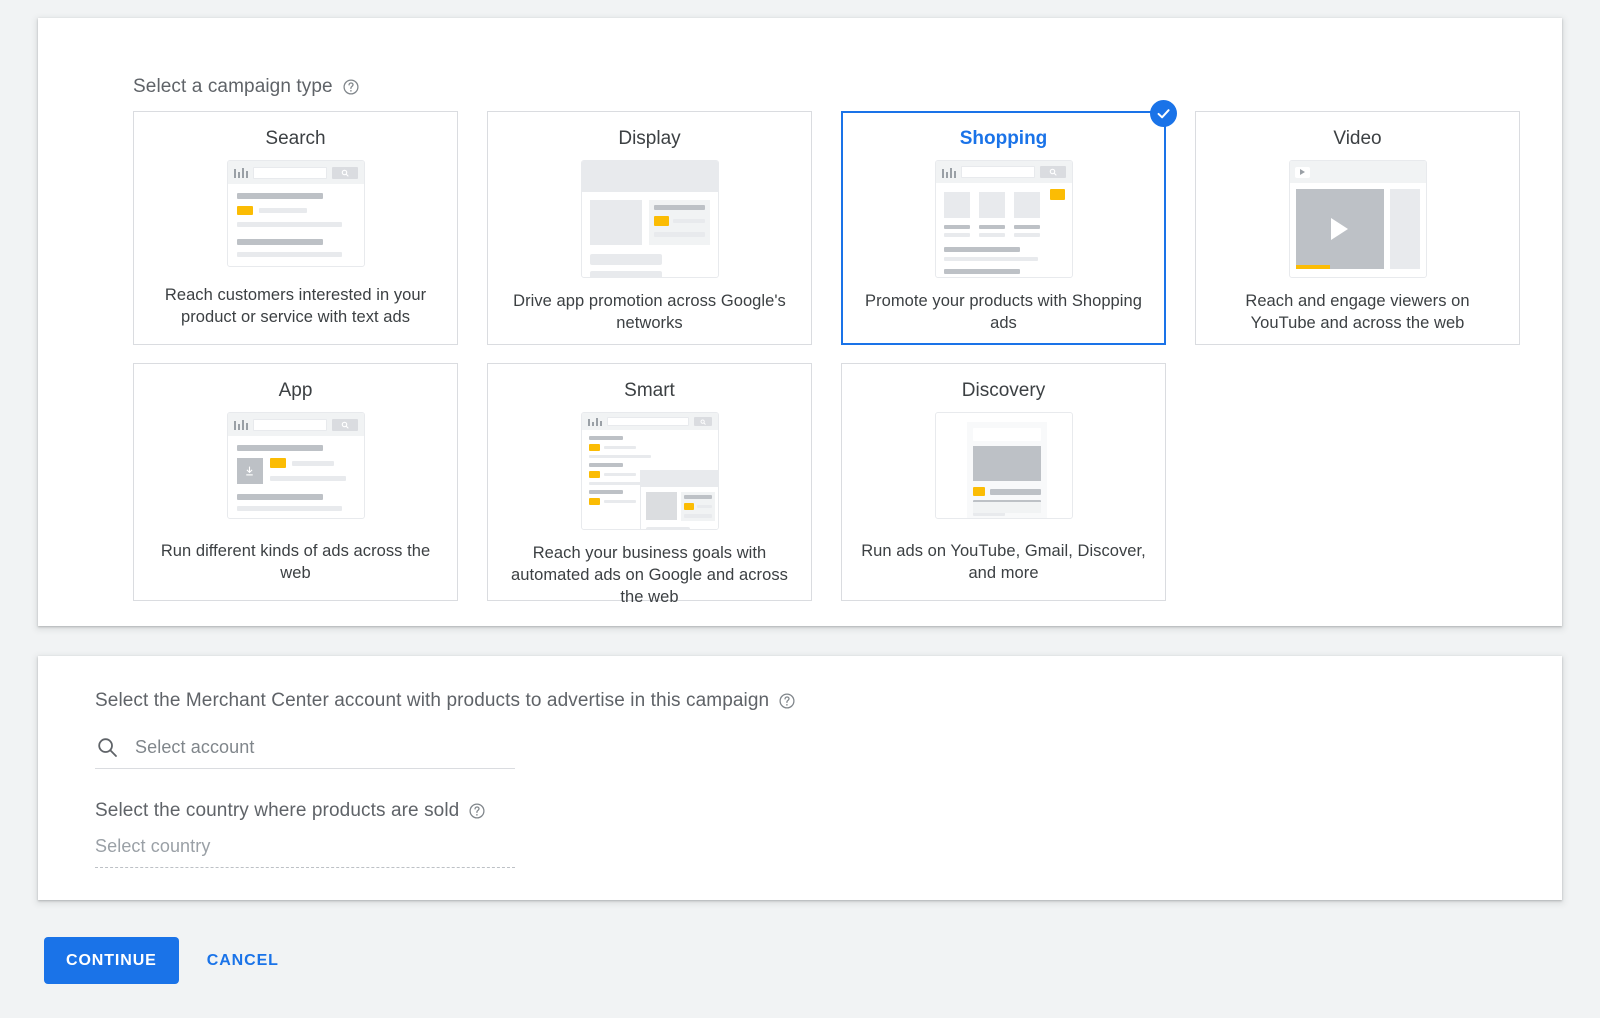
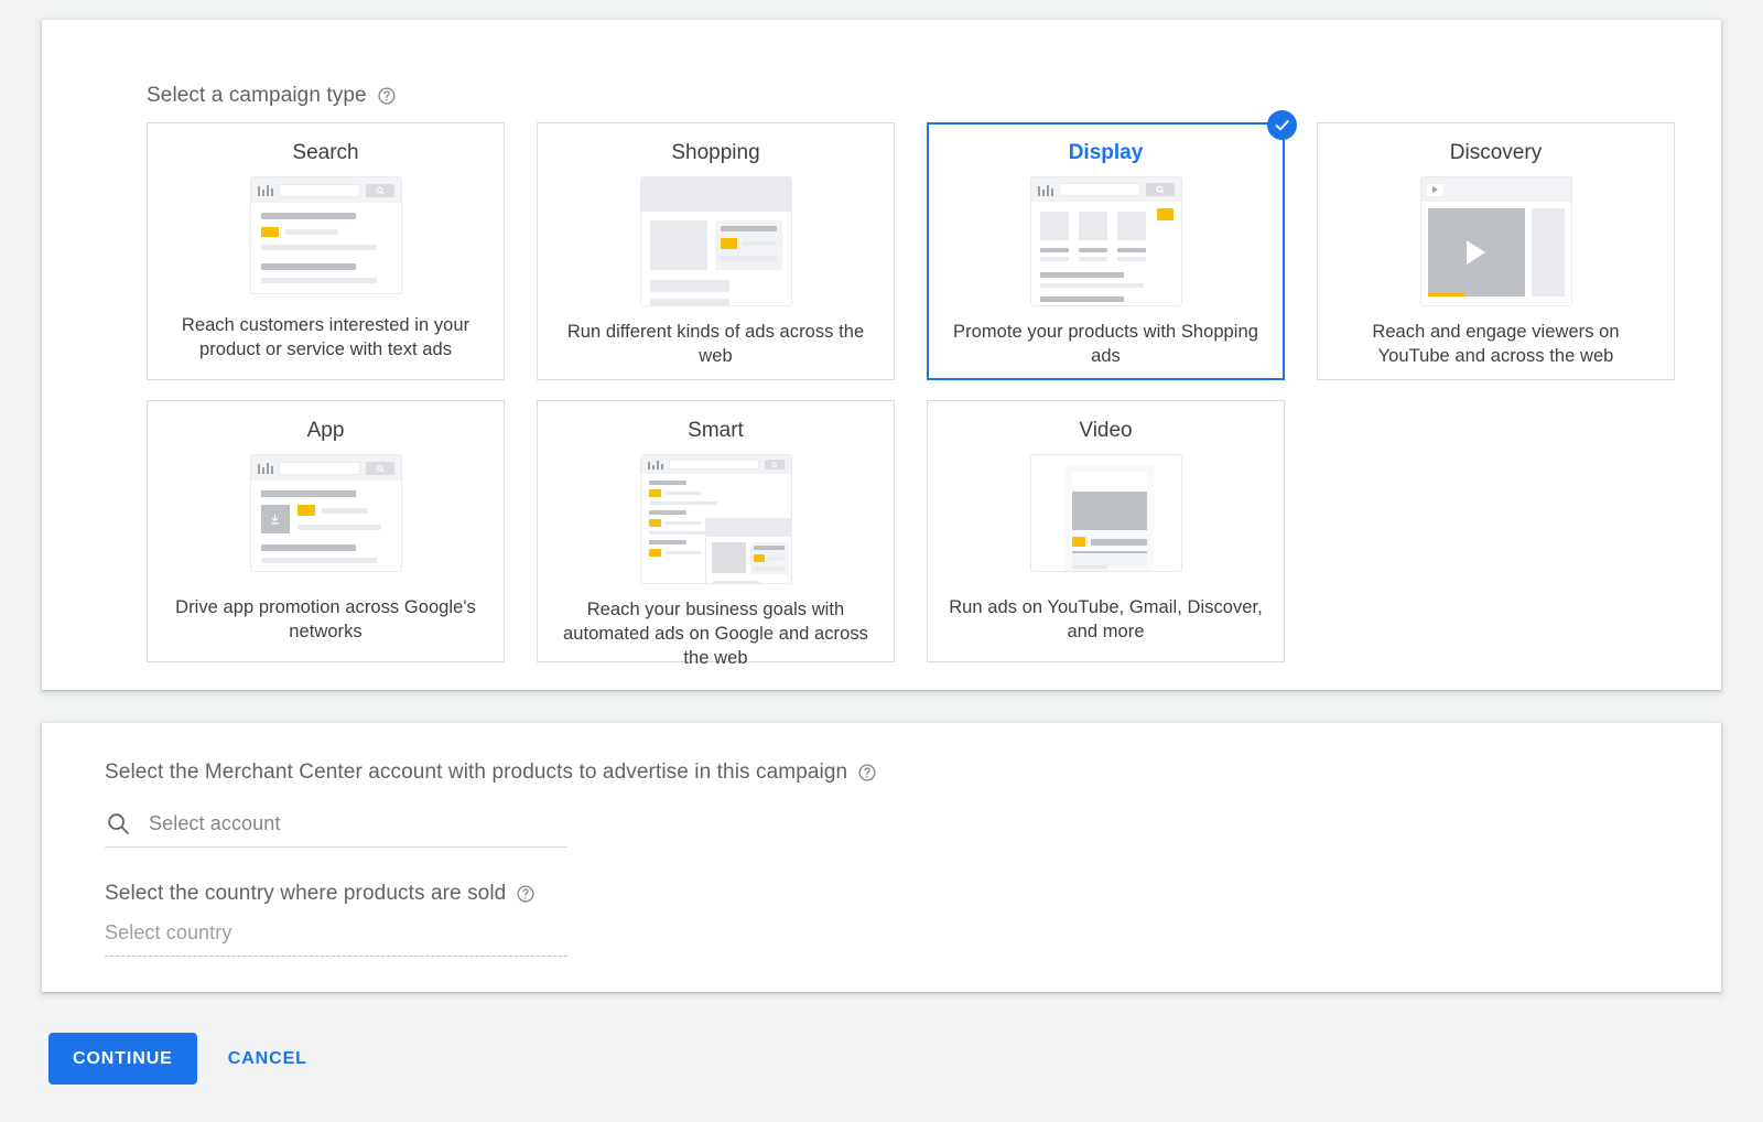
  Select a campaign type
  Search
  Reach customers interested in your product or service with text ads
- Display
+ Shopping
- Drive app promotion across Google's networks
+ Run different kinds of ads across the web
- Shopping
+ Display
  Promote your products with Shopping ads
- Video
+ Discovery
  Reach and engage viewers on YouTube and across the web
  App
- Run different kinds of ads across the web
+ Drive app promotion across Google's networks
  Smart
  Reach your business goals with automated ads on Google and across the web
- Discovery
+ Video
  Run ads on YouTube, Gmail, Discover, and more
  Select the Merchant Center account with products to advertise in this campaign
  Select account
  Select the country where products are sold
  Select country
  CONTINUE
  CANCEL
